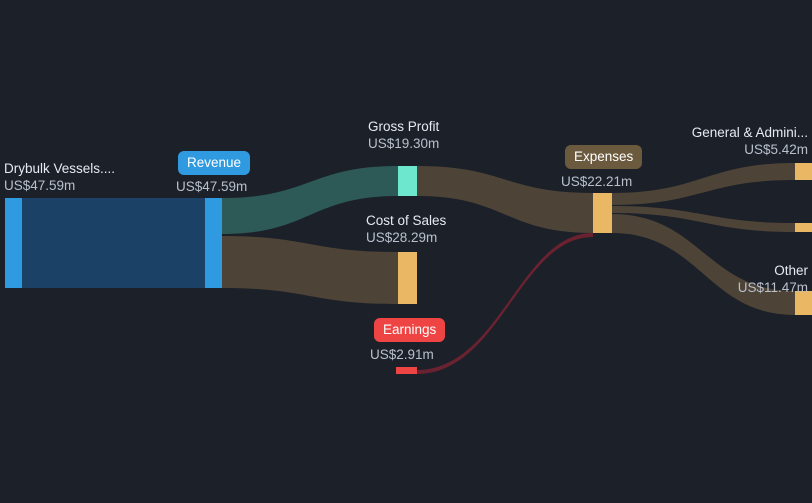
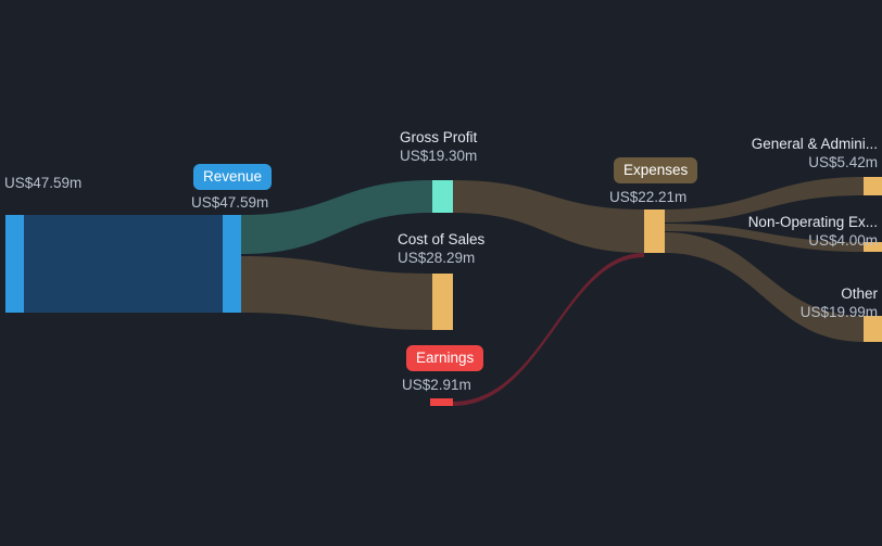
- Drybulk Vessels....
  US$47.59m
  Revenue
  US$47.59m
  Gross Profit
  US$19.30m
  Cost of Sales
  US$28.29m
  Expenses
  US$22.21m
  Earnings
  US$2.91m
  General & Admini...
  US$5.42m
+ Non-Operating Ex...
+ US$4.00m
  Other
- US$11.47m
+ US$19.99m
